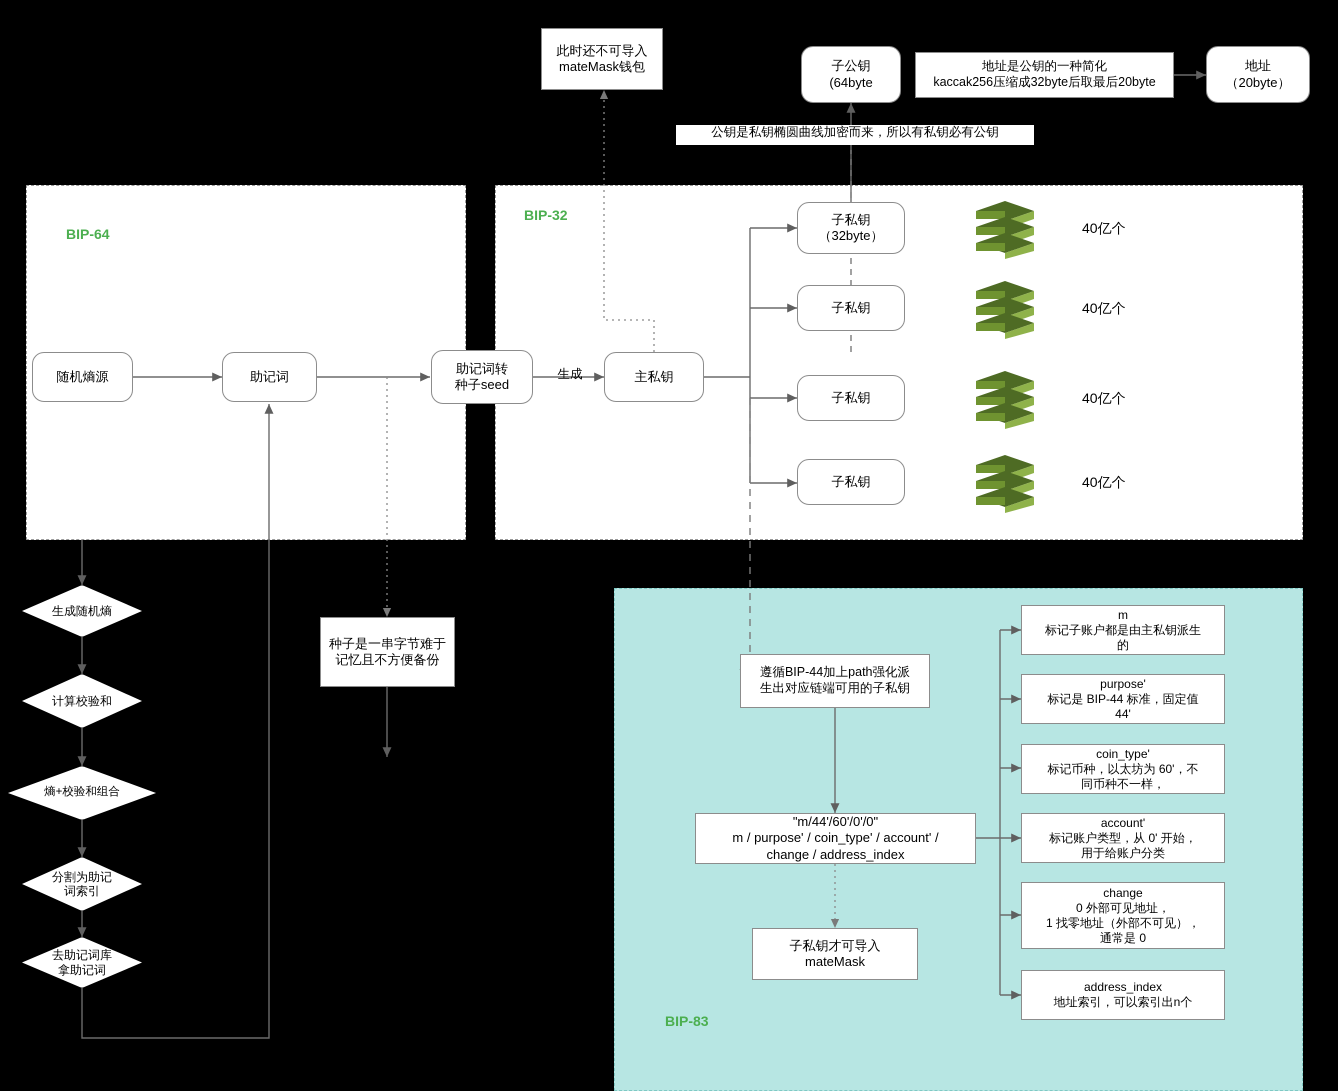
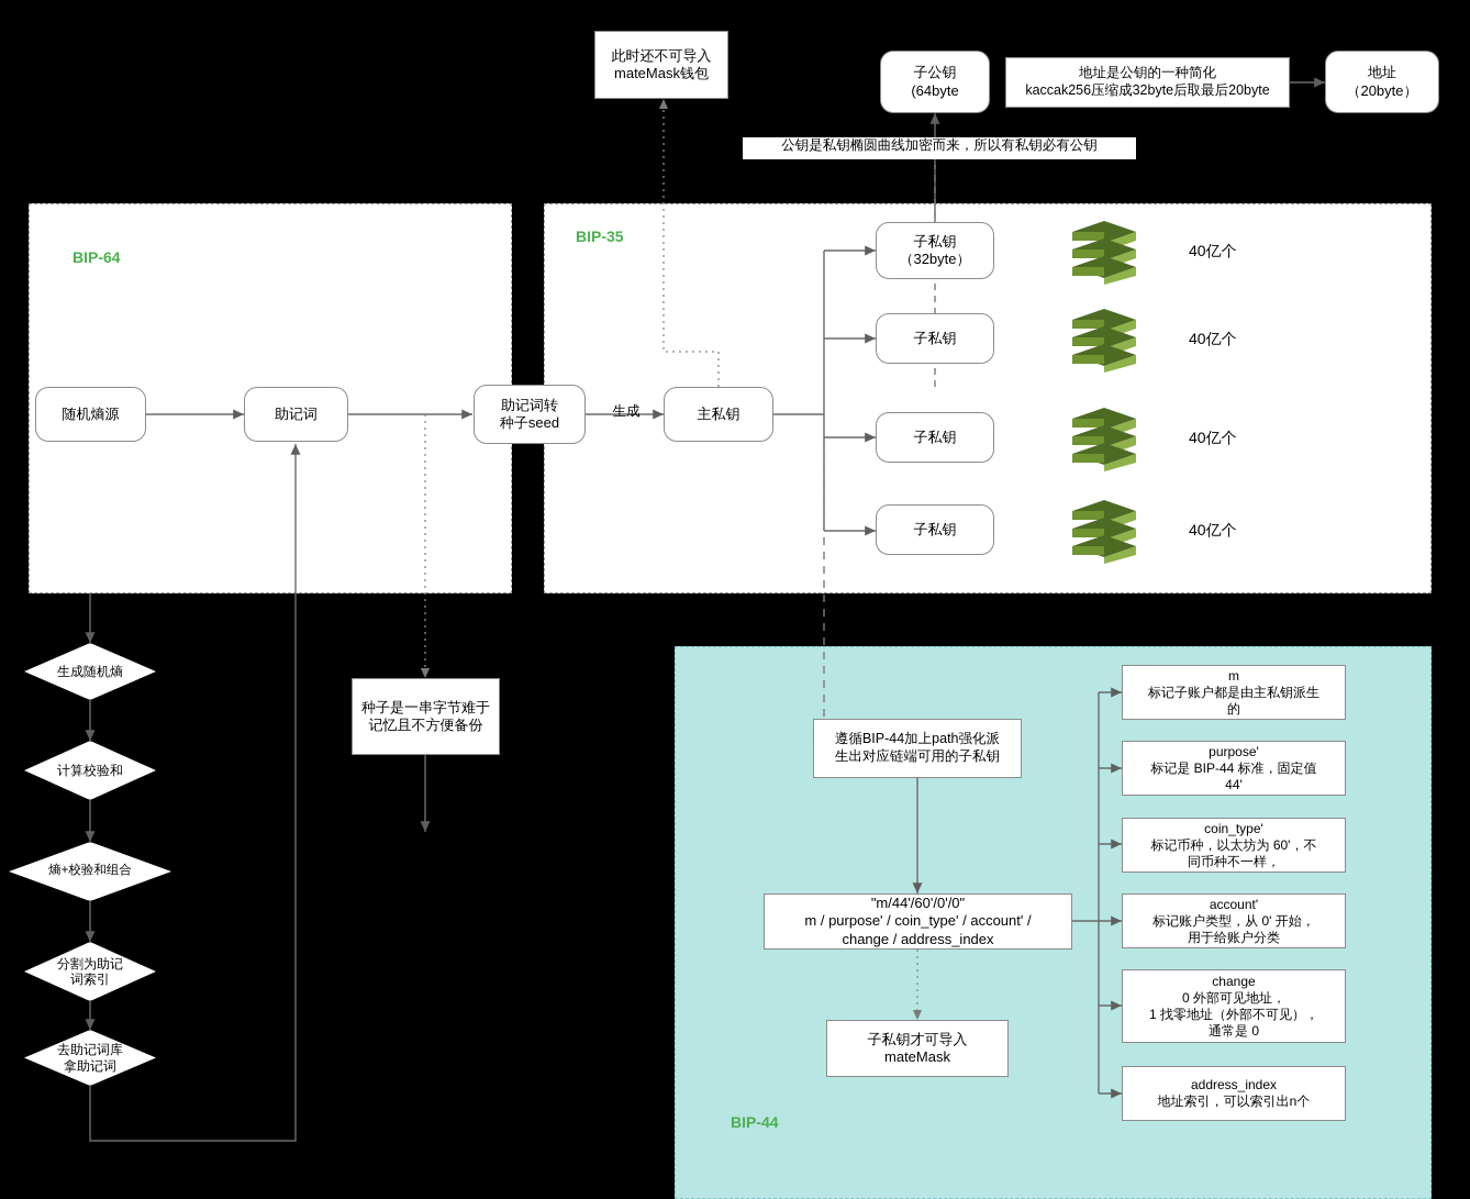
  BIP-64
- BIP-32
+ BIP-35
- BIP-83
+ BIP-44
  此时还不可导入
  mateMask钱包
  子公钥
  (64byte
  地址是公钥的一种简化
  kaccak256压缩成32byte后取最后20byte
  地址
  （20byte）
  公钥是私钥椭圆曲线加密而来，所以有私钥必有公钥
  随机熵源
  助记词
  助记词转
  种子seed
  生成
  主私钥
  子私钥
  （32byte）
  子私钥
  子私钥
  子私钥
  40亿个
  40亿个
  40亿个
  40亿个
  生成随机熵
  计算校验和
  熵+校验和组合
  分割为助记
  词索引
  去助记词库
  拿助记词
  种子是一串字节难于
  记忆且不方便备份
  遵循BIP-44加上path强化派
  生出对应链端可用的子私钥
  "m/44'/60'/0'/0"
  m / purpose' / coin_type' / account' /
  change / address_index
  子私钥才可导入
  mateMask
  m
  标记子账户都是由主私钥派生
  的
  purpose'
  标记是 BIP-44 标准，固定值
  44'
  coin_type'
  标记币种，以太坊为 60'，不
  同币种不一样，
  account'
  标记账户类型，从 0' 开始，
  用于给账户分类
  change
  0 外部可见地址，
  1 找零地址（外部不可见），
  通常是 0
  address_index
  地址索引，可以索引出n个
